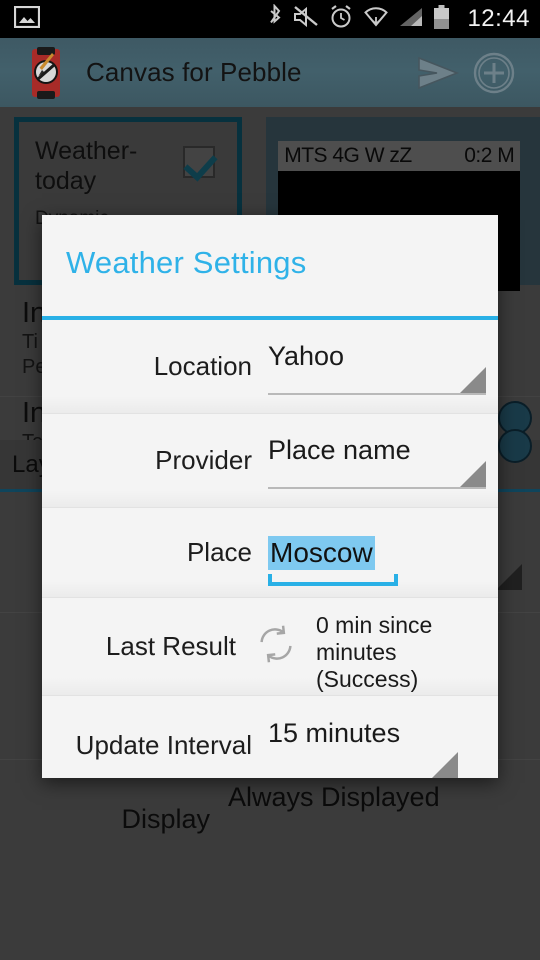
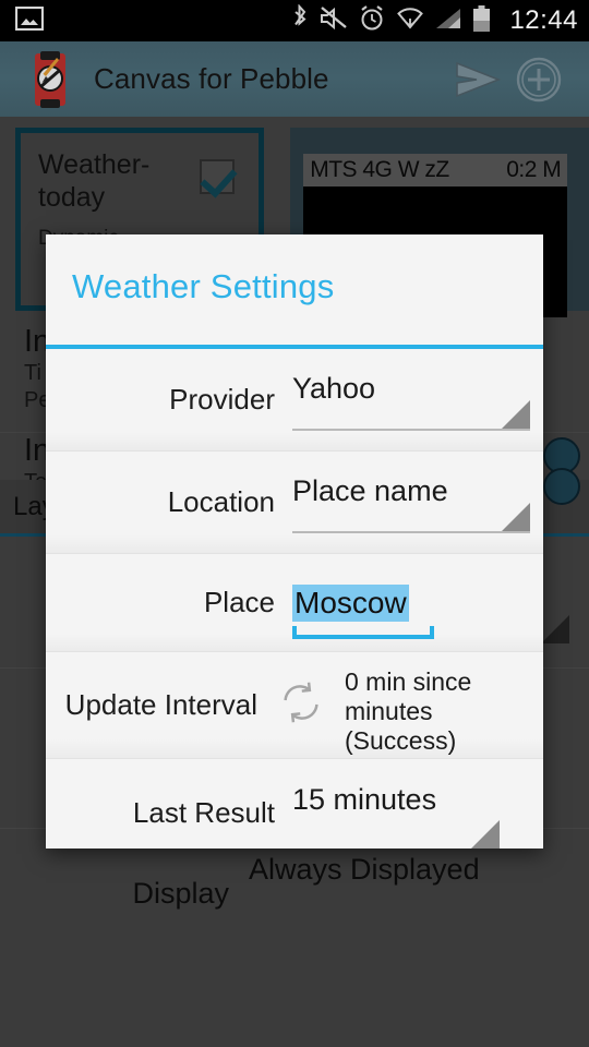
  Weather-today
  MTS 4G W zZ
  0:2 M
  In
  Ti
  Pe
  In
  Display
  Always Displayed
  12:44
  Canvas for Pebble
  Weather Settings
- Location
+ Provider
  Yahoo
- Provider
+ Location
  Place name
  Place
  Moscow
- Last Result
+ Update Interval
  0 min since minutes (Success)
- Update Interval
+ Last Result
  15 minutes
